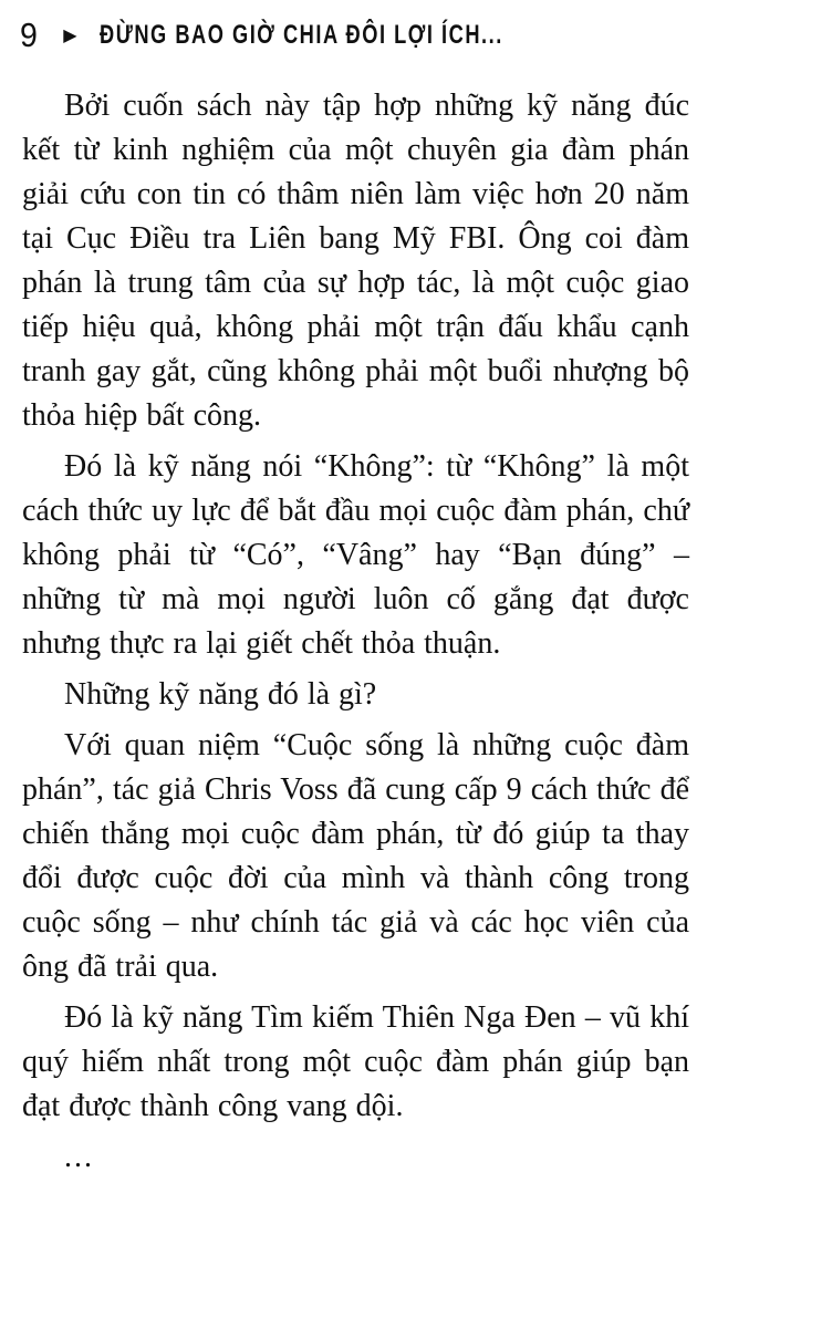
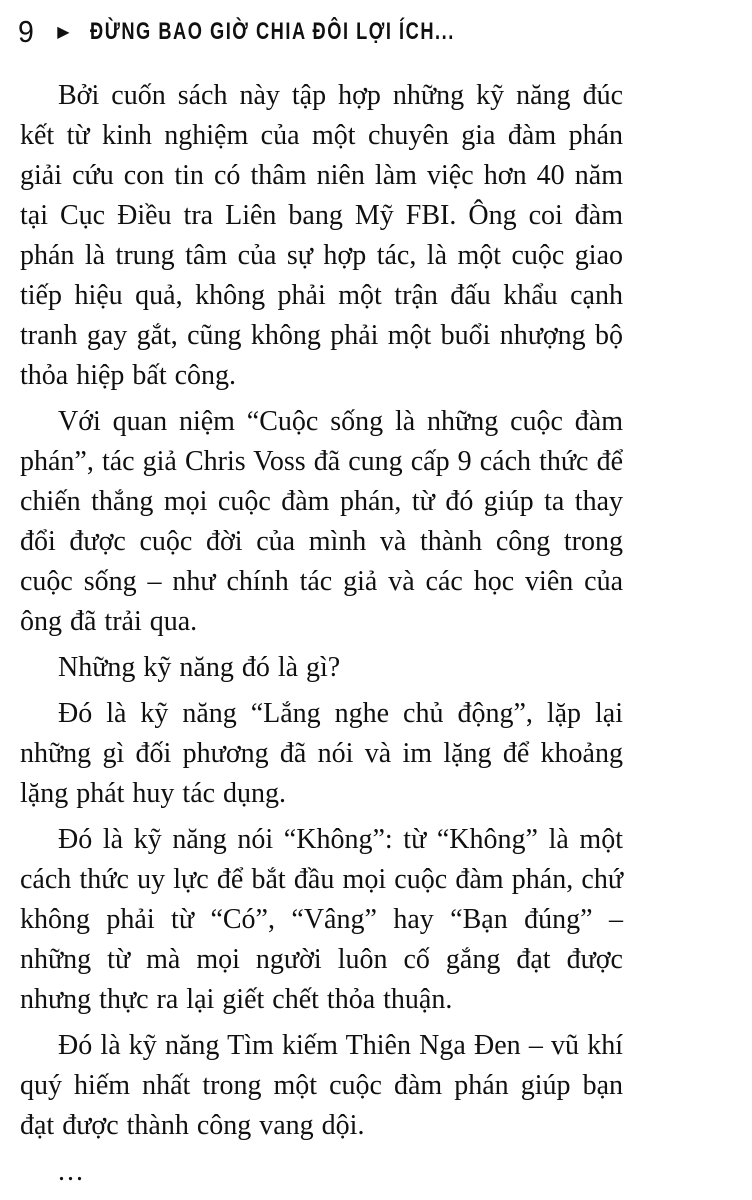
  9
  ▶
  ĐỪNG BAO GIỜ CHIA ĐÔI LỢI ÍCH...
- Bởi cuốn sách này tập hợp những kỹ năng đúc kết từ kinh nghiệm của một chuyên gia đàm phán giải cứu con tin có thâm niên làm việc hơn 20 năm tại Cục Điều tra Liên bang Mỹ FBI. Ông coi đàm phán là trung tâm của sự hợp tác, là một cuộc giao tiếp hiệu quả, không phải một trận đấu khẩu cạnh tranh gay gắt, cũng không phải một buổi nhượng bộ thỏa hiệp bất công.
+ Bởi cuốn sách này tập hợp những kỹ năng đúc kết từ kinh nghiệm của một chuyên gia đàm phán giải cứu con tin có thâm niên làm việc hơn 40 năm tại Cục Điều tra Liên bang Mỹ FBI. Ông coi đàm phán là trung tâm của sự hợp tác, là một cuộc giao tiếp hiệu quả, không phải một trận đấu khẩu cạnh tranh gay gắt, cũng không phải một buổi nhượng bộ thỏa hiệp bất công.
- Đó là kỹ năng nói “Không”: từ “Không” là một cách thức uy lực để bắt đầu mọi cuộc đàm phán, chứ không phải từ “Có”, “Vâng” hay “Bạn đúng” – những từ mà mọi người luôn cố gắng đạt được nhưng thực ra lại giết chết thỏa thuận.
+ Với quan niệm “Cuộc sống là những cuộc đàm phán”, tác giả Chris Voss đã cung cấp 9 cách thức để chiến thắng mọi cuộc đàm phán, từ đó giúp ta thay đổi được cuộc đời của mình và thành công trong cuộc sống – như chính tác giả và các học viên của ông đã trải qua.
  Những kỹ năng đó là gì?
+ Đó là kỹ năng “Lắng nghe chủ động”, lặp lại những gì đối phương đã nói và im lặng để khoảng lặng phát huy tác dụng.
- Với quan niệm “Cuộc sống là những cuộc đàm phán”, tác giả Chris Voss đã cung cấp 9 cách thức để chiến thắng mọi cuộc đàm phán, từ đó giúp ta thay đổi được cuộc đời của mình và thành công trong cuộc sống – như chính tác giả và các học viên của ông đã trải qua.
+ Đó là kỹ năng nói “Không”: từ “Không” là một cách thức uy lực để bắt đầu mọi cuộc đàm phán, chứ không phải từ “Có”, “Vâng” hay “Bạn đúng” – những từ mà mọi người luôn cố gắng đạt được nhưng thực ra lại giết chết thỏa thuận.
  Đó là kỹ năng Tìm kiếm Thiên Nga Đen – vũ khí quý hiếm nhất trong một cuộc đàm phán giúp bạn đạt được thành công vang dội.
  ...
